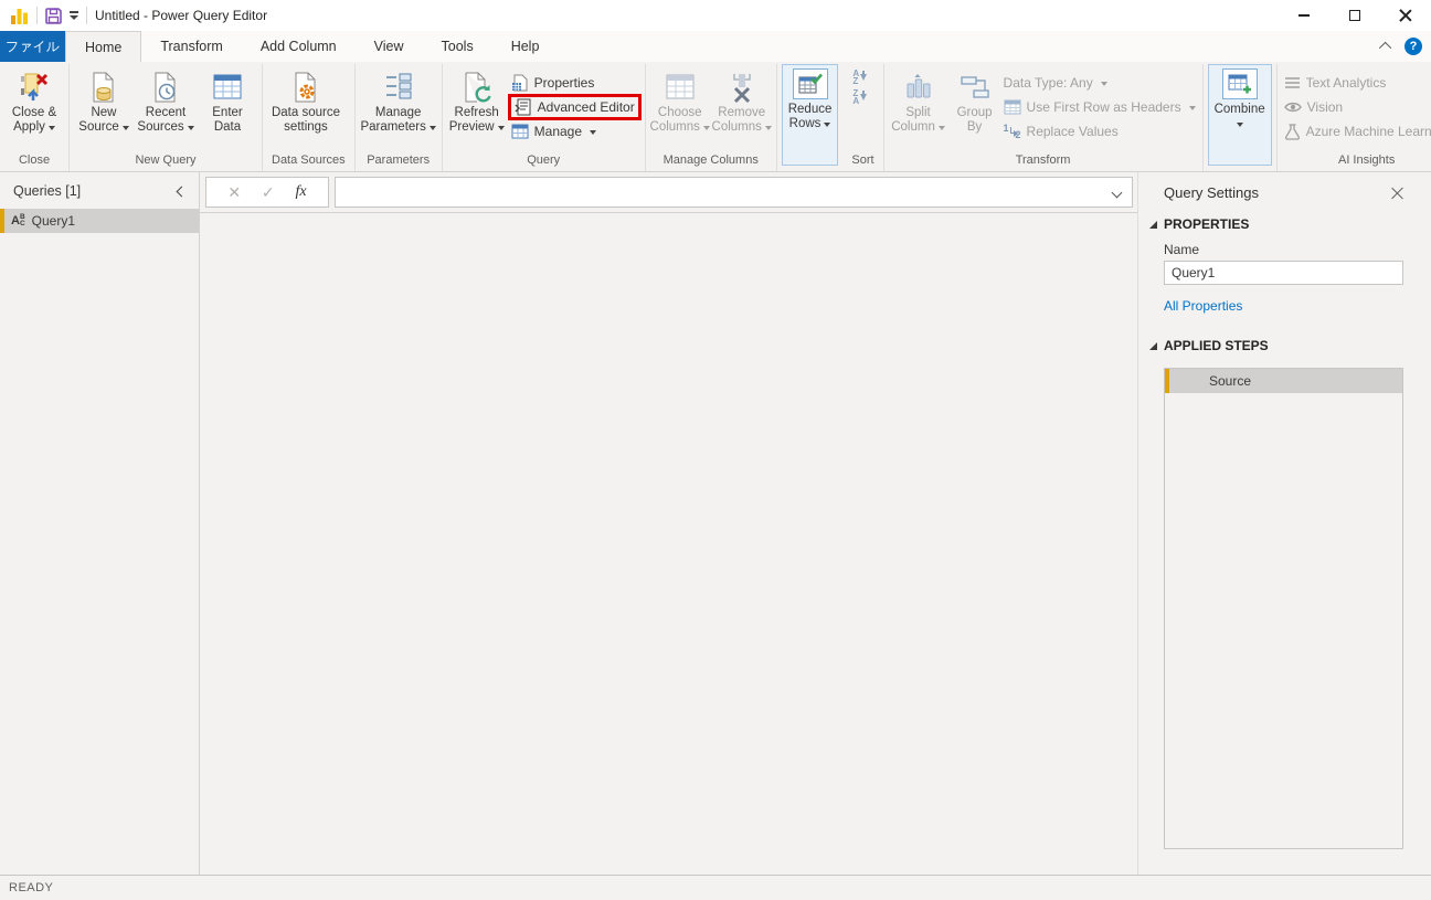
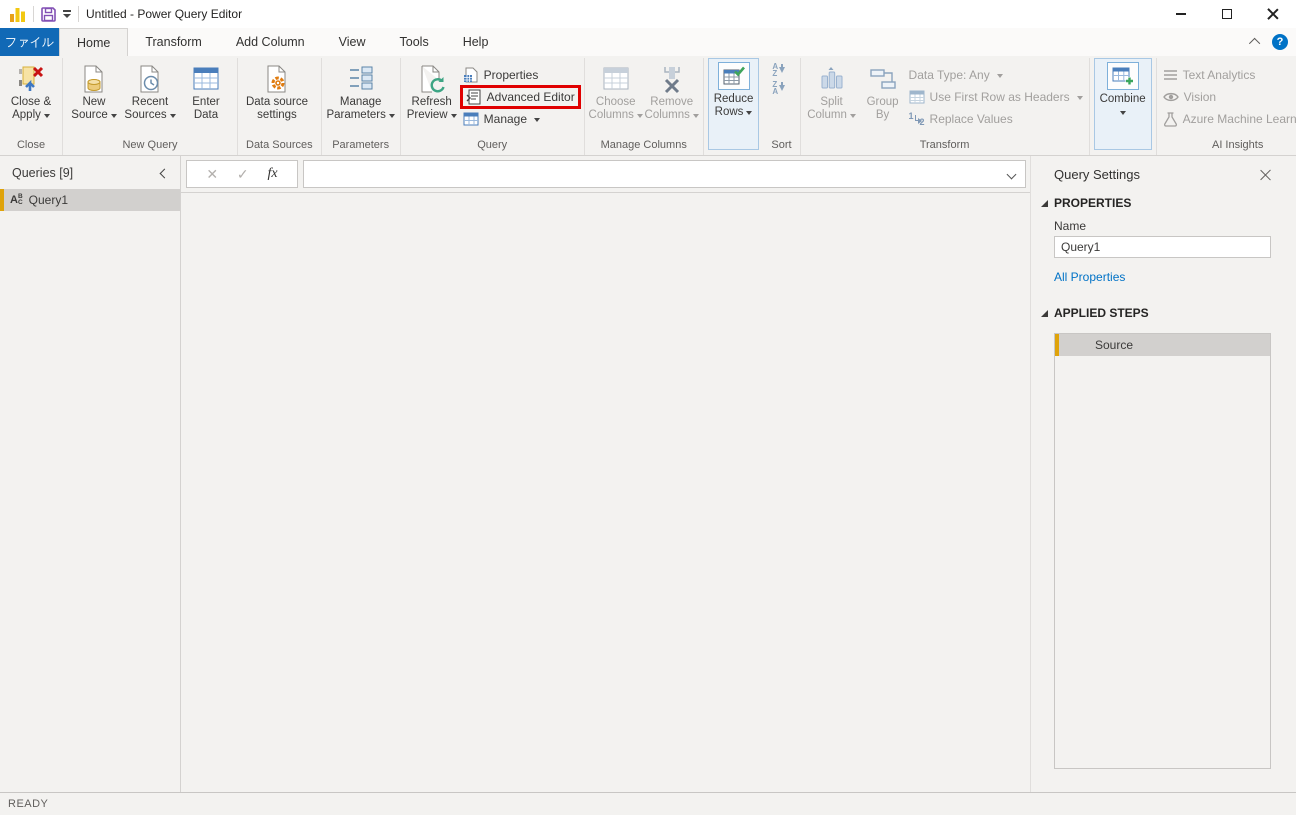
  Untitled - Power Query Editor
  ファイル
  Home
  Transform
  Add Column
  View
  Tools
  Help
  ?
  Close &
  Apply
  Close
  New
  Source
  Recent
  Sources
  Enter
  Data
  New Query
  Data source
  settings
  Data Sources
  Manage
  Parameters
  Parameters
  Refresh
  Preview
  Properties
  Advanced Editor
  Manage
  Query
  Choose
  Columns
  Remove
  Columns
  Manage Columns
  Reduce
  Rows
  A
  Z
  Z
  A
  Sort
  Split
  Column
  Group
  By
  Data Type: Any
  Use First Row as Headers
  1
  2
  Replace Values
  Transform
  Combine
  Text Analytics
  Vision
  Azure Machine Learn
  AI Insights
- Queries [1]
+ Queries [9]
  A
  Query1
  ✕
  ✓
  fx
  Query Settings
  PROPERTIES
  Name
  Query1
  All Properties
  APPLIED STEPS
  Source
  READY
